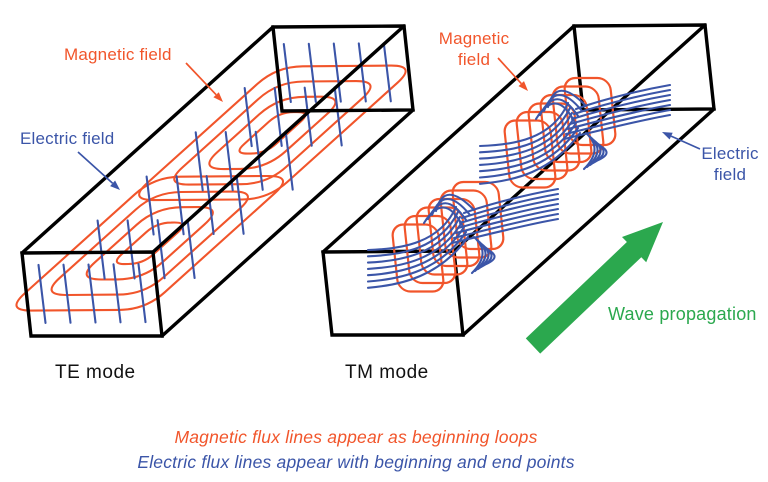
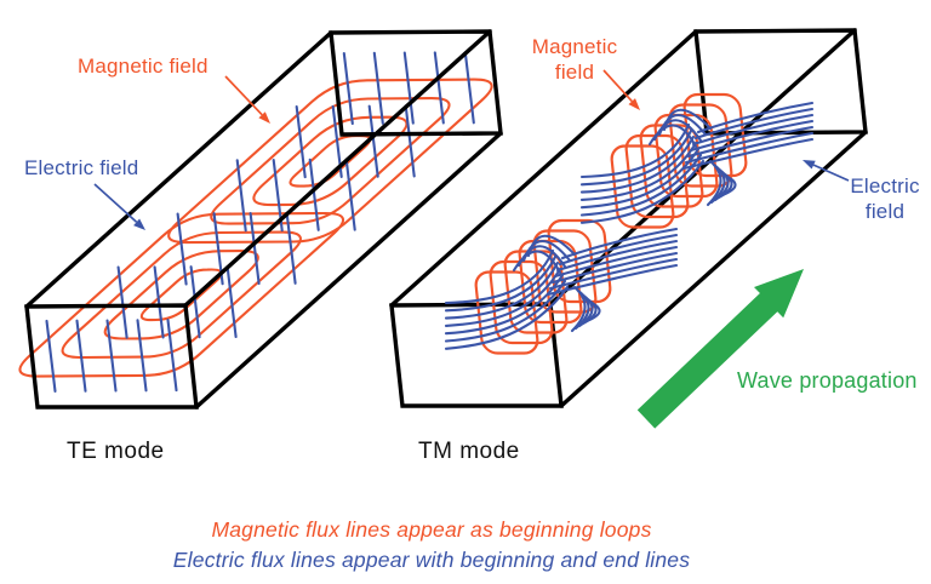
  Magnetic field
  Electric field
  Magnetic
  field
  Electric
  field
  TE mode
  TM mode
  Wave propagation
  Magnetic flux lines appear as beginning loops
- Electric flux lines appear with beginning and end points
+ Electric flux lines appear with beginning and end lines
